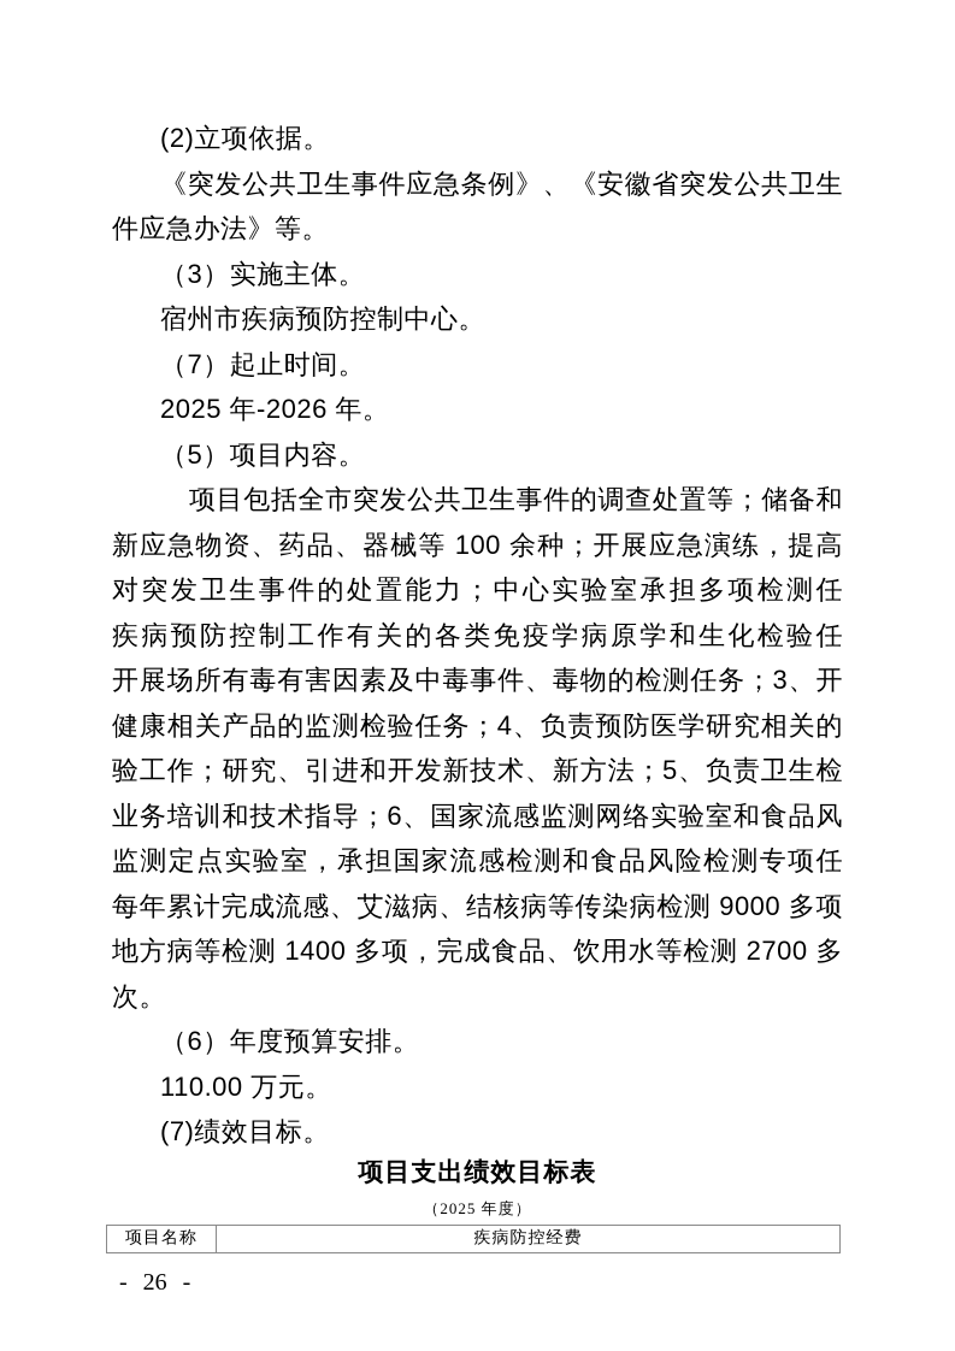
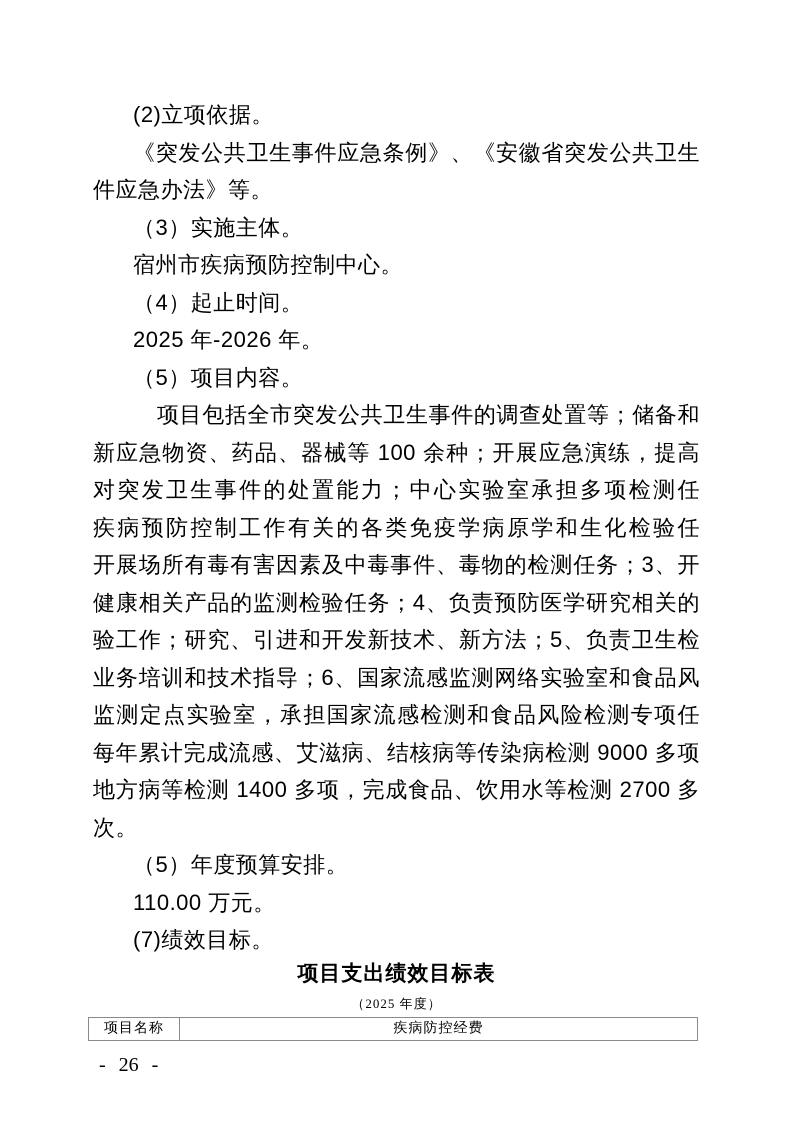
  (2)立项依据。
  《突发公共卫生事件应急条例》、《安徽省突发公共卫生
  件应急办法》等。
  （3）实施主体。
  宿州市疾病预防控制中心。
- （7）起止时间。
+ （4）起止时间。
  2025 年-2026 年。
  （5）项目内容。
  项目包括全市突发公共卫生事件的调查处置等；储备和
  新应急物资、药品、器械等 100 余种；开展应急演练，提高
  对突发卫生事件的处置能力；中心实验室承担多项检测任
  疾病预防控制工作有关的各类免疫学病原学和生化检验任
  开展场所有毒有害因素及中毒事件、毒物的检测任务；3、开
  健康相关产品的监测检验任务；4、负责预防医学研究相关的
  验工作；研究、引进和开发新技术、新方法；5、负责卫生检
  业务培训和技术指导；6、国家流感监测网络实验室和食品风
  监测定点实验室，承担国家流感检测和食品风险检测专项任
  每年累计完成流感、艾滋病、结核病等传染病检测 9000 多项
  地方病等检测 1400 多项，完成食品、饮用水等检测 2700 多
  次。
- （6）年度预算安排。
+ （5）年度预算安排。
  110.00 万元。
  (7)绩效目标。
  项目支出绩效目标表
  （2025 年度）
  项目名称	疾病防控经费
  - 26 -
